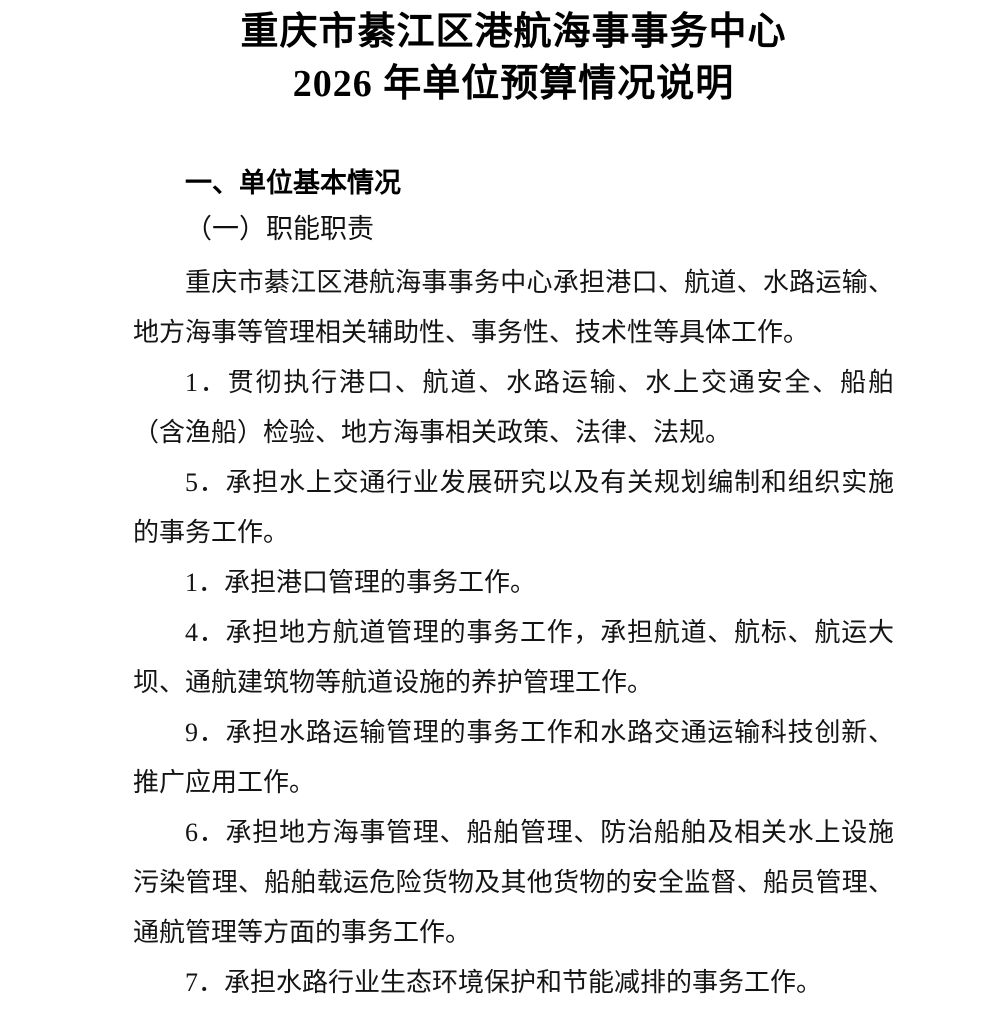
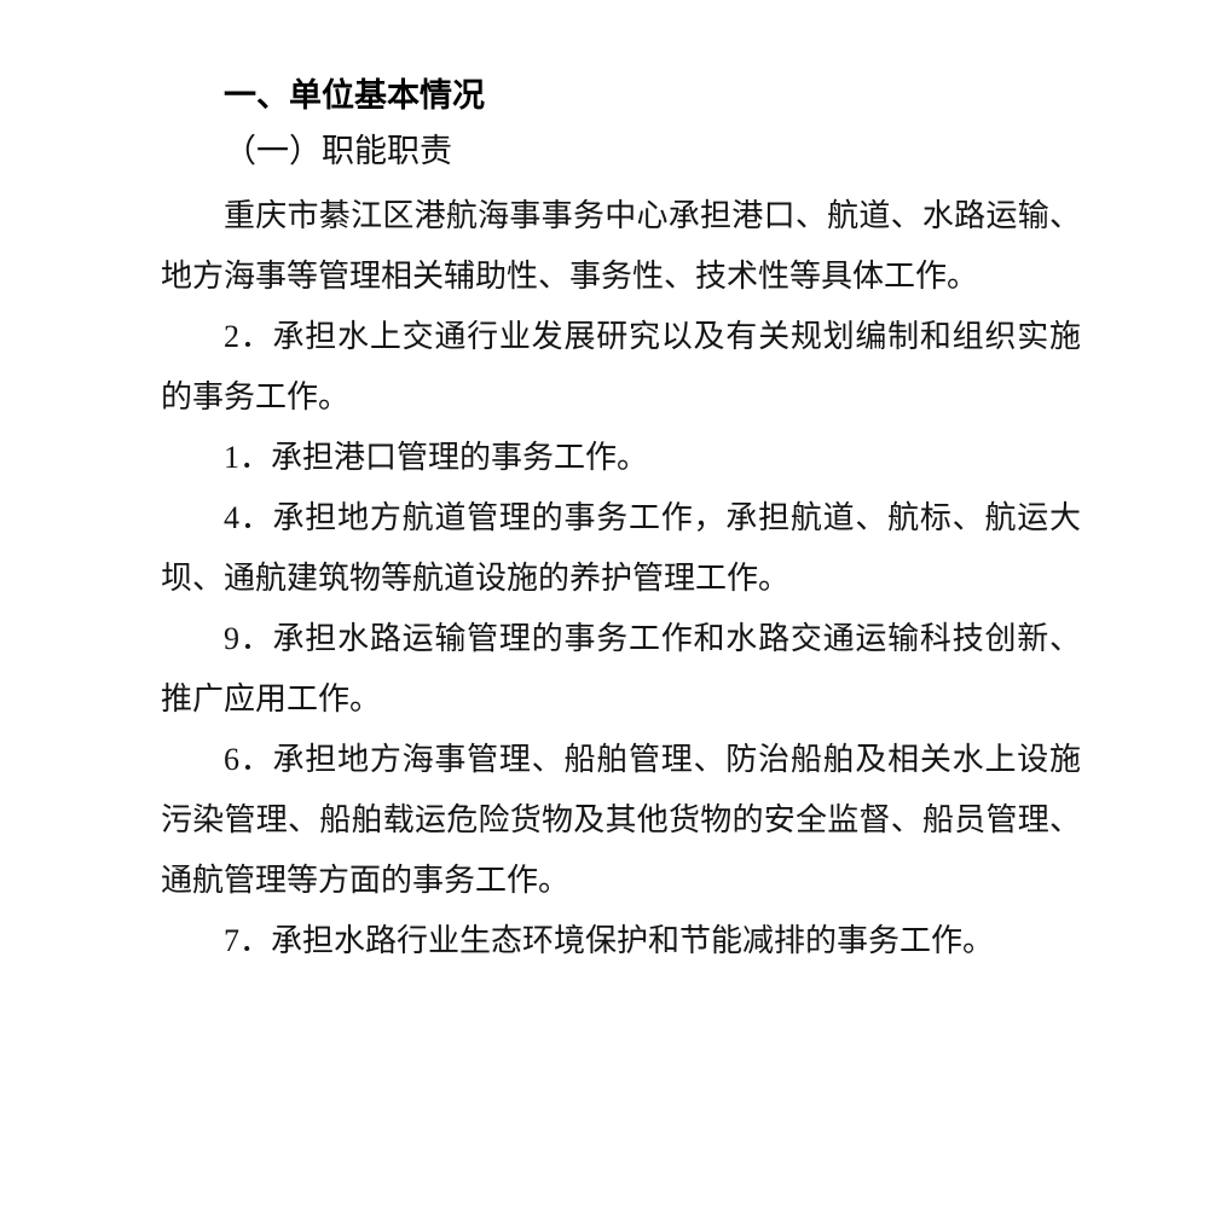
- 重庆市綦江区港航海事事务中心
- 2026 年单位预算情况说明
  一、单位基本情况
  （一）职能职责
  重庆市綦江区港航海事事务中心承担港口、航道、水路运输、地方海事等管理相关辅助性、事务性、技术性等具体工作。
- 1．贯彻执行港口、航道、水路运输、水上交通安全、船舶（含渔船）检验、地方海事相关政策、法律、法规。
- 5．承担水上交通行业发展研究以及有关规划编制和组织实施的事务工作。
+ 2．承担水上交通行业发展研究以及有关规划编制和组织实施的事务工作。
  1．承担港口管理的事务工作。
  4．承担地方航道管理的事务工作，承担航道、航标、航运大坝、通航建筑物等航道设施的养护管理工作。
  9．承担水路运输管理的事务工作和水路交通运输科技创新、推广应用工作。
  6．承担地方海事管理、船舶管理、防治船舶及相关水上设施污染管理、船舶载运危险货物及其他货物的安全监督、船员管理、通航管理等方面的事务工作。
  7．承担水路行业生态环境保护和节能减排的事务工作。
